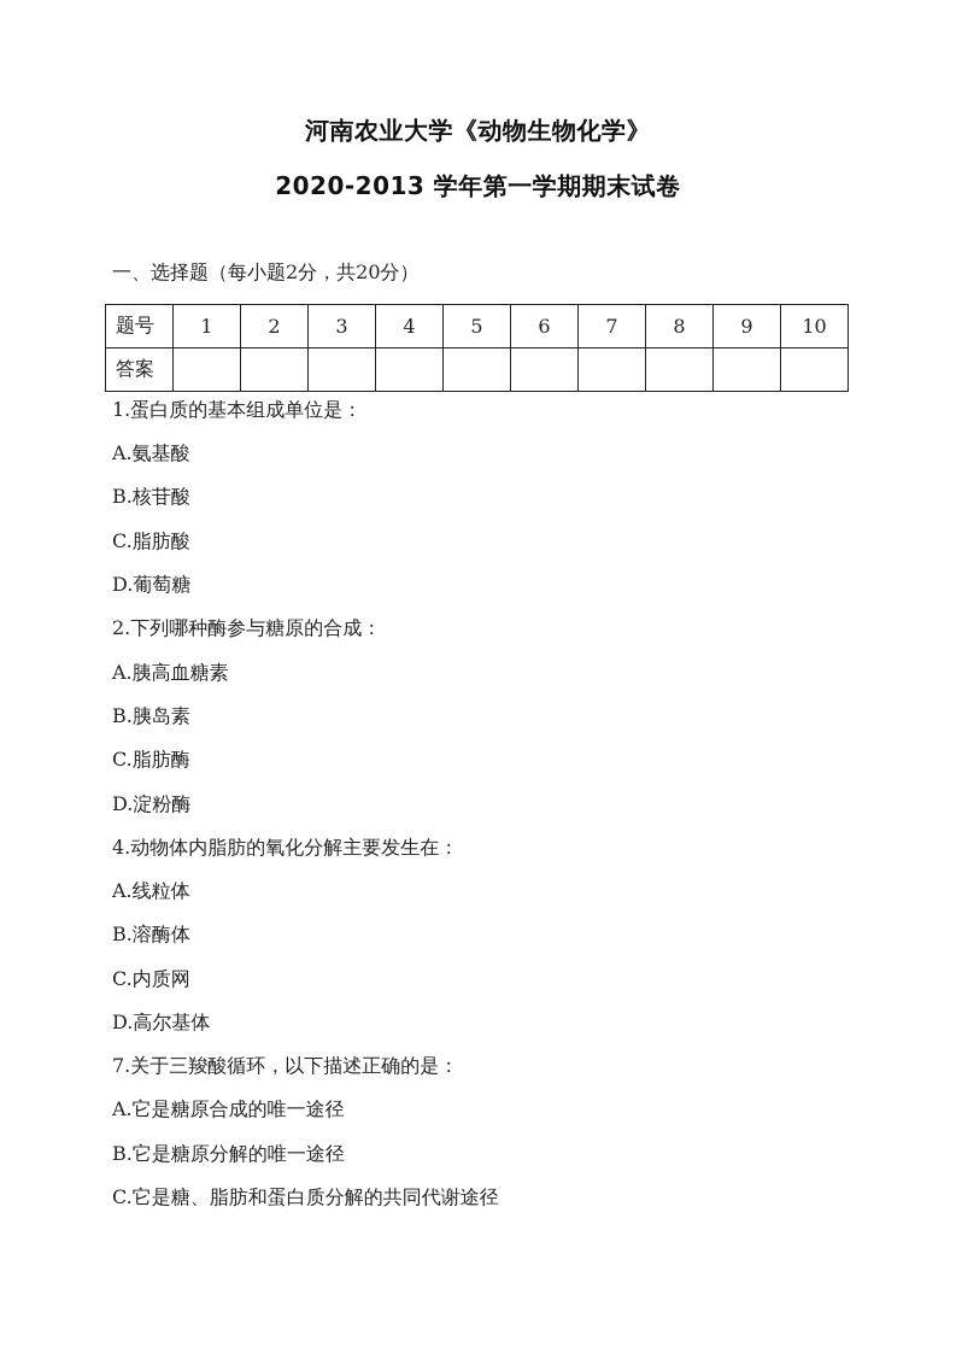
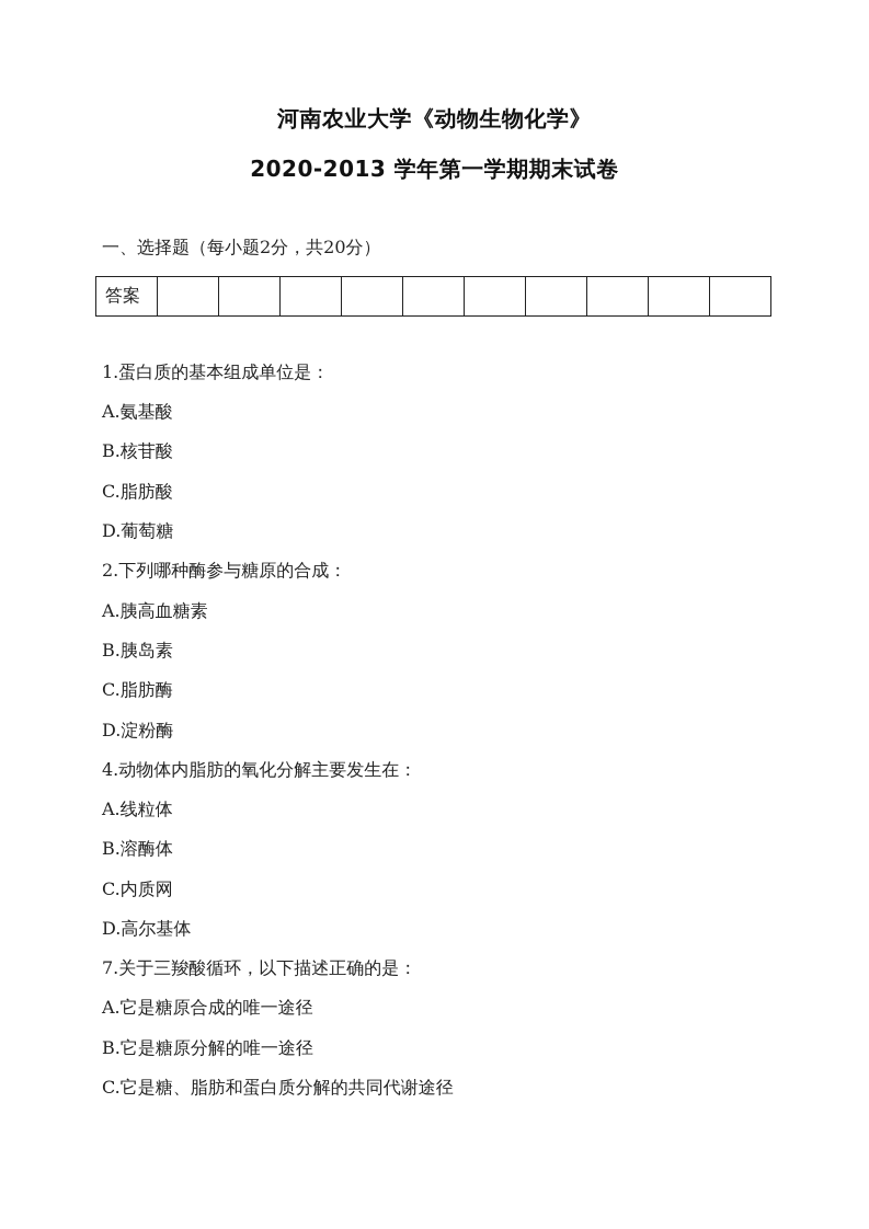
  河南农业大学《动物生物化学》
  2020-2013 学年第一学期期末试卷
  一、选择题（每小题2分，共20分）
- 题号	1	2	3	4	5	6	7	8	9	10
  答案
  1.蛋白质的基本组成单位是：
  A.氨基酸
  B.核苷酸
  C.脂肪酸
  D.葡萄糖
  2.下列哪种酶参与糖原的合成：
  A.胰高血糖素
  B.胰岛素
  C.脂肪酶
  D.淀粉酶
  4.动物体内脂肪的氧化分解主要发生在：
  A.线粒体
  B.溶酶体
  C.内质网
  D.高尔基体
  7.关于三羧酸循环，以下描述正确的是：
  A.它是糖原合成的唯一途径
  B.它是糖原分解的唯一途径
  C.它是糖、脂肪和蛋白质分解的共同代谢途径
